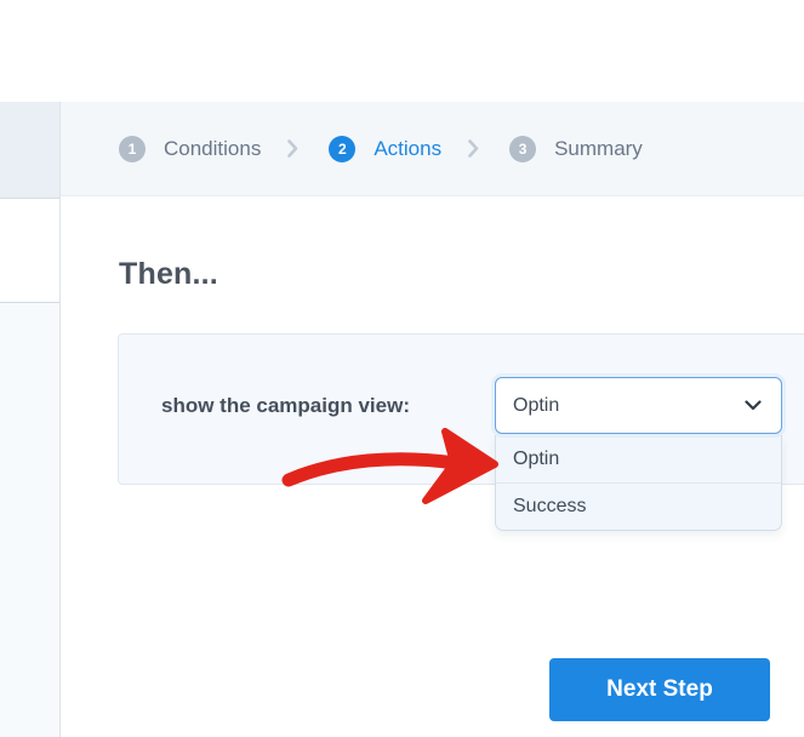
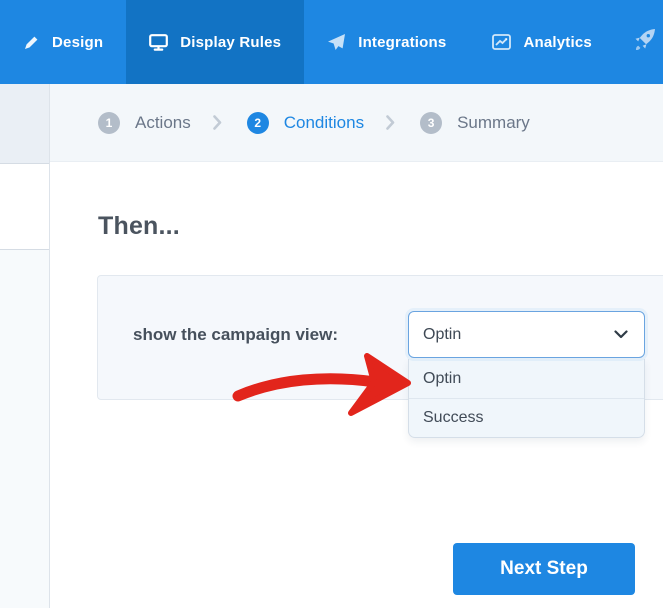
+ Design
+ Display Rules
+ Integrations
+ Analytics
  1
- Conditions
+ Actions
  2
- Actions
+ Conditions
  3
  Summary
  Then...
  show the campaign view:
  Optin
  Optin
  Success
  Next Step
